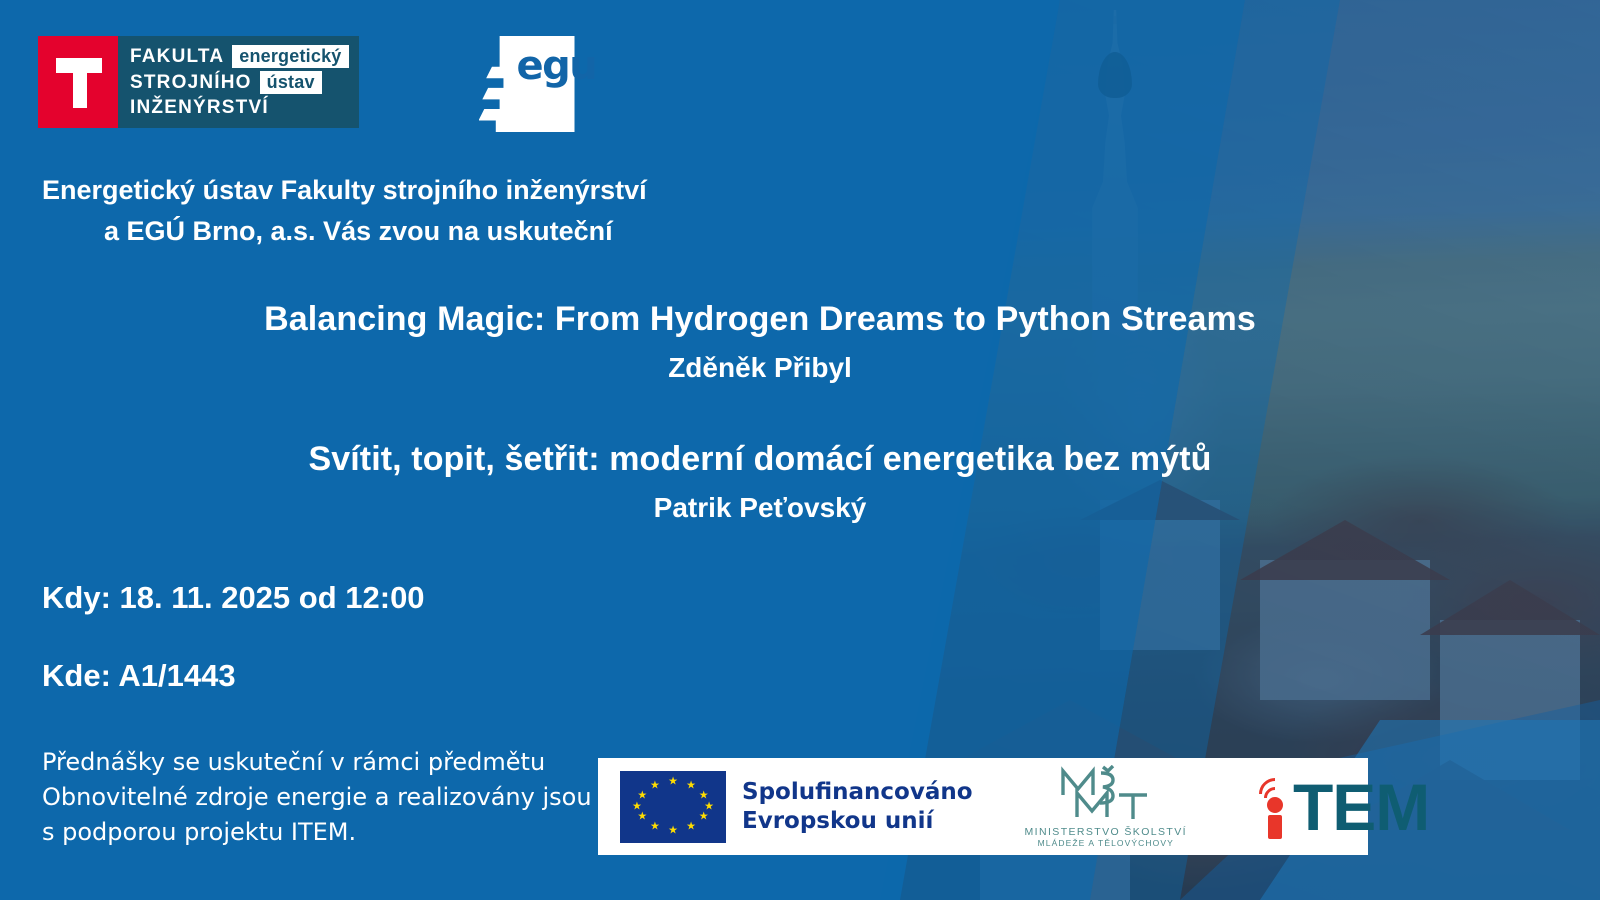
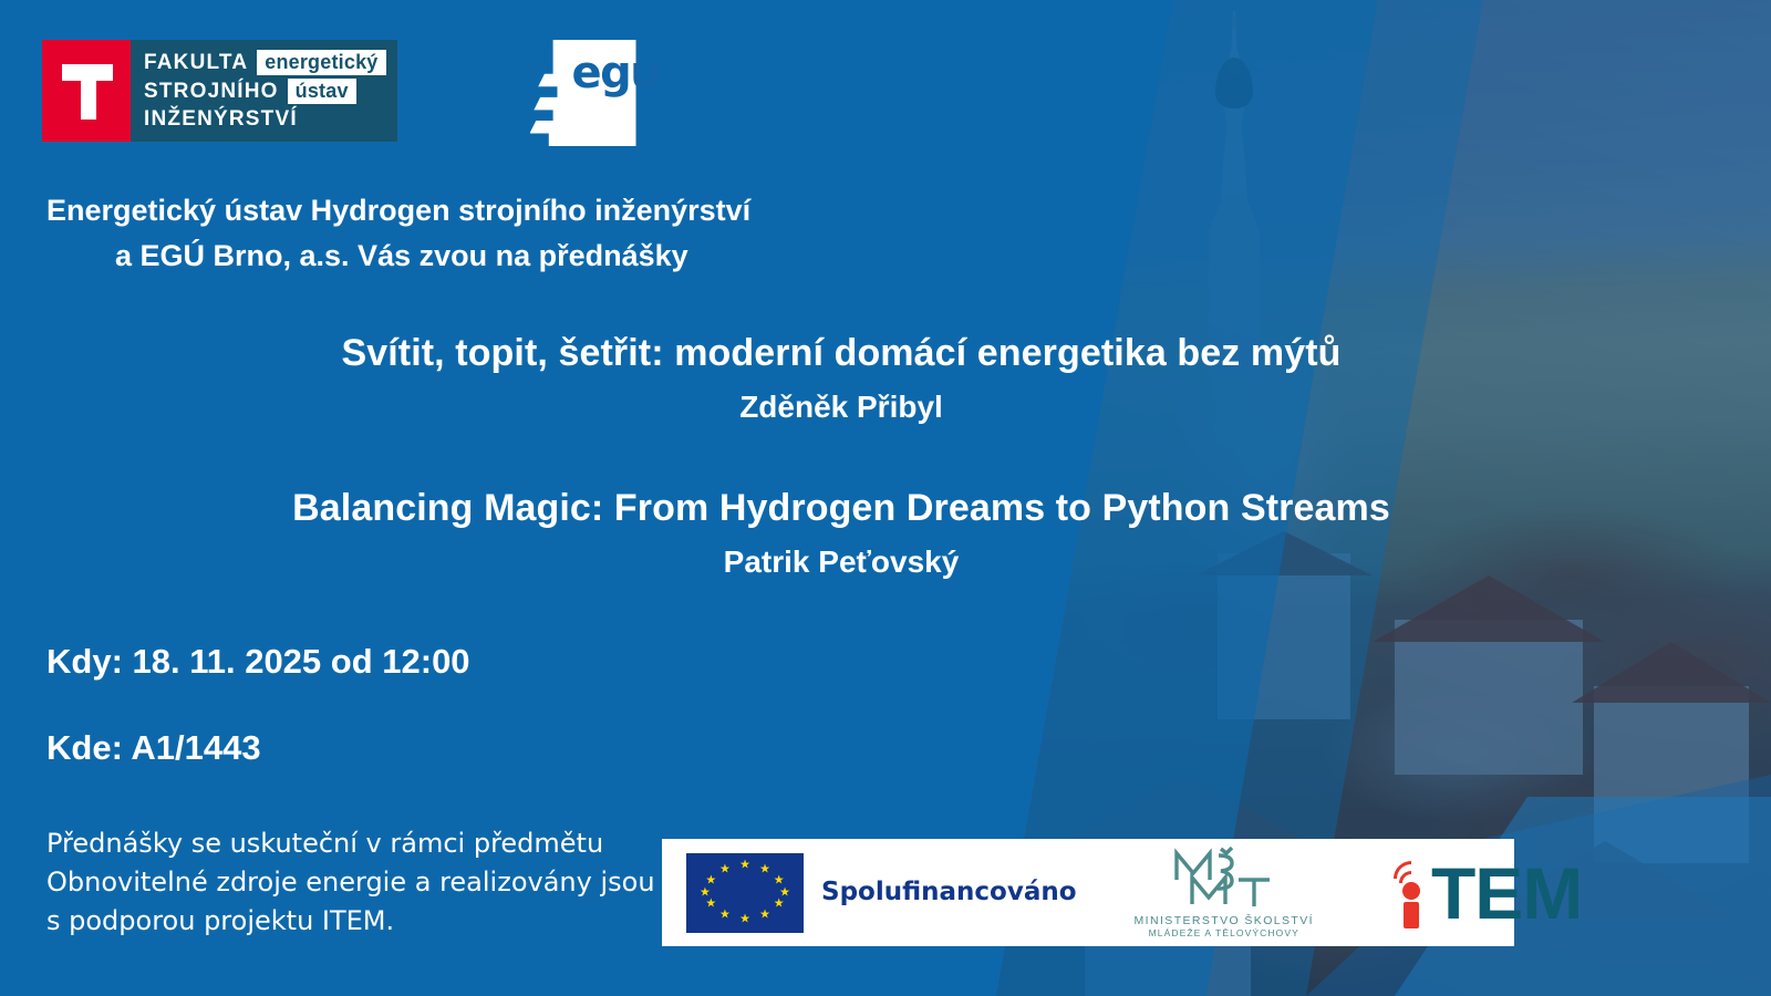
  FAKULTA
  energetický
  STROJNÍHO
  ústav
  INŽENÝRSTVÍ
  egu
- Energetický ústav Fakulty strojního inženýrství
+ Energetický ústav Hydrogen strojního inženýrství
- a EGÚ Brno, a.s. Vás zvou na uskuteční
+ a EGÚ Brno, a.s. Vás zvou na přednášky
- Balancing Magic: From Hydrogen Dreams to Python Streams
+ Svítit, topit, šetřit: moderní domácí energetika bez mýtů
  Zděněk Přibyl
- Svítit, topit, šetřit: moderní domácí energetika bez mýtů
+ Balancing Magic: From Hydrogen Dreams to Python Streams
  Patrik Peťovský
  Kdy: 18. 11. 2025 od 12:00
  Kde: A1/1443
  Přednášky se uskuteční v rámci předmětu Obnovitelné zdroje energie a realizovány jsou s podporou projektu ITEM.
  ★
  ★
  ★
  ★
  ★
  ★
  ★
  ★
  ★
  ★
  ★
  ★
  Spolufinancováno
- Evropskou unií
  MINISTERSTVO ŠKOLSTVÍ
  MLÁDEŽE A TĚLOVÝCHOVY
  TEM
